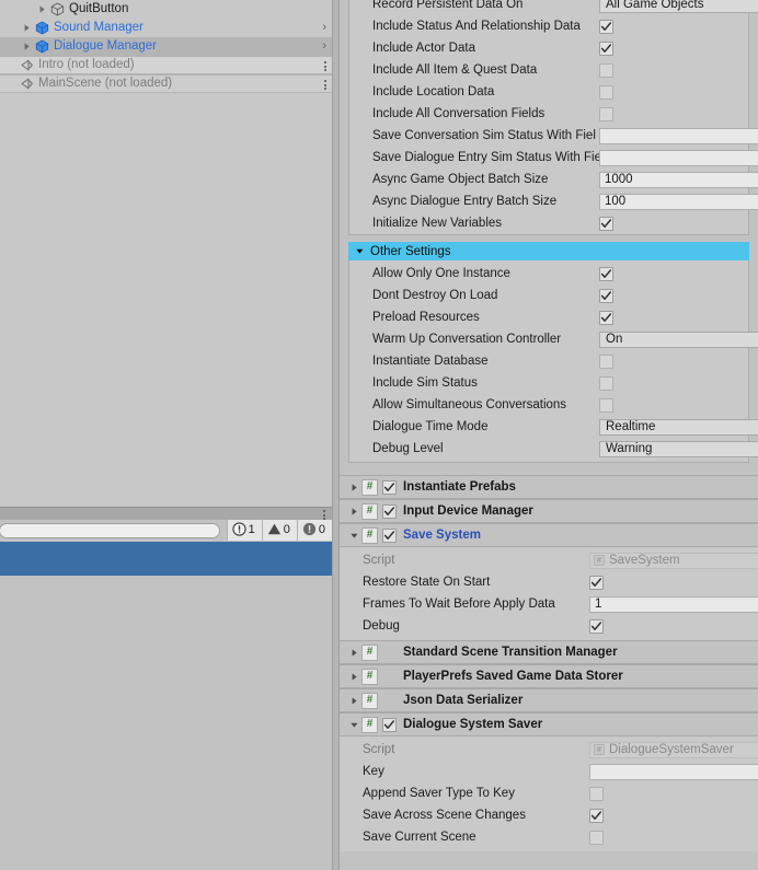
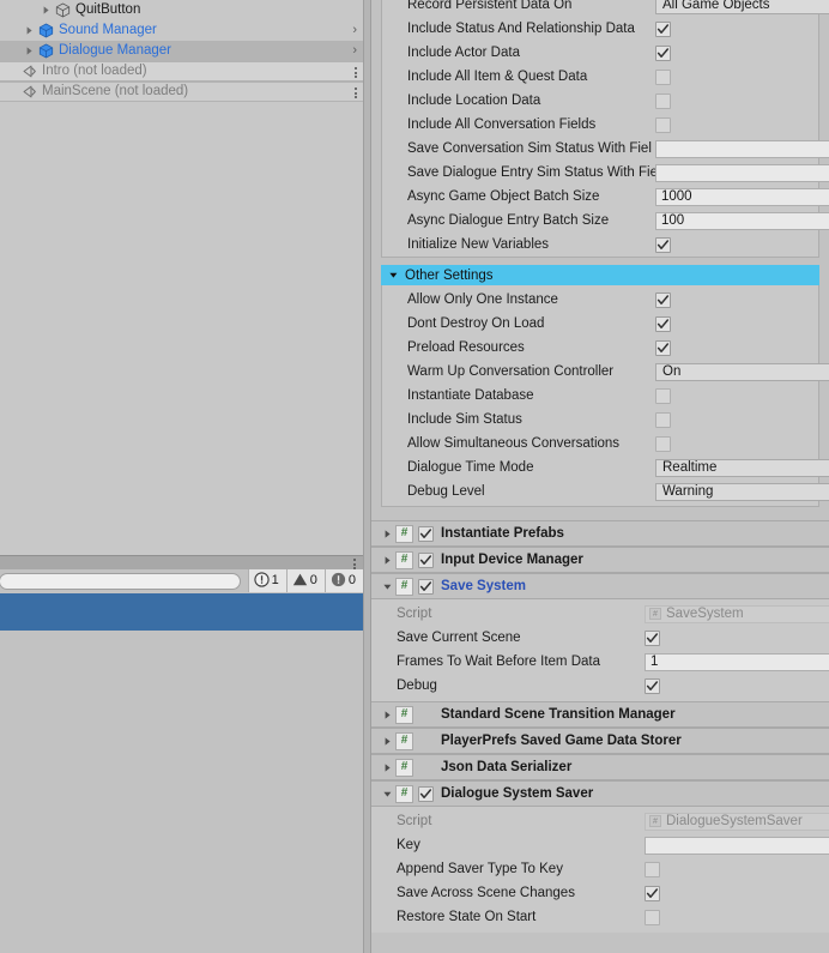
  QuitButton
  Sound Manager
  ›
  Dialogue Manager
  ›
  Intro (not loaded)
  MainScene (not loaded)
  1
  0
  0
  Record Persistent Data On
  All Game Objects
  Include Status And Relationship Data
  Include Actor Data
  Include All Item & Quest Data
  Include Location Data
  Include All Conversation Fields
  Save Conversation Sim Status With Fiel
  Save Dialogue Entry Sim Status With Fie
  Async Game Object Batch Size
  1000
  Async Dialogue Entry Batch Size
  100
  Initialize New Variables
  Other Settings
  Allow Only One Instance
  Dont Destroy On Load
  Preload Resources
  Warm Up Conversation Controller
  On
  Instantiate Database
  Include Sim Status
  Allow Simultaneous Conversations
  Dialogue Time Mode
  Realtime
  Debug Level
  Warning
  #
  Instantiate Prefabs
  #
  Input Device Manager
  #
  Save System
  Script
  SaveSystem
- Restore State On Start
+ Save Current Scene
- Frames To Wait Before Apply Data
+ Frames To Wait Before Item Data
  1
  Debug
  #
  Standard Scene Transition Manager
  #
  PlayerPrefs Saved Game Data Storer
  #
  Json Data Serializer
  #
  Dialogue System Saver
  Script
  DialogueSystemSaver
  Key
  Append Saver Type To Key
  Save Across Scene Changes
- Save Current Scene
+ Restore State On Start
